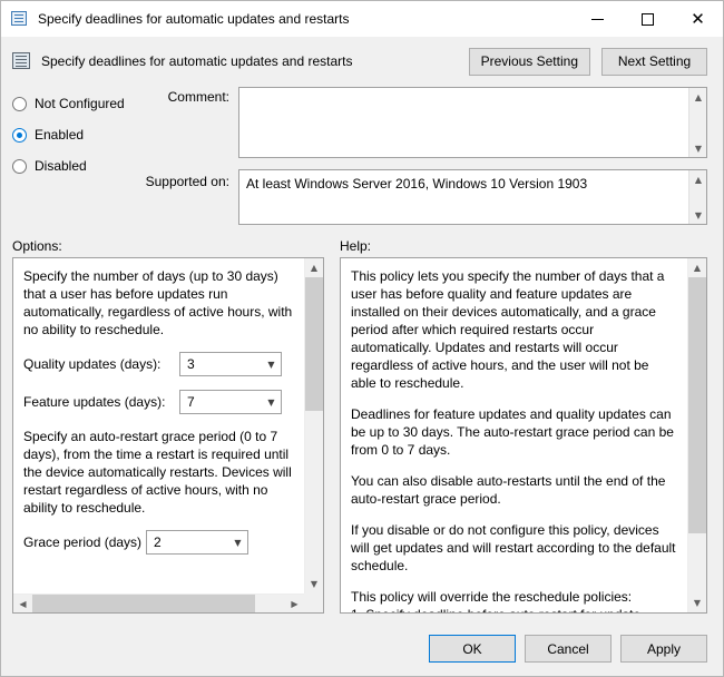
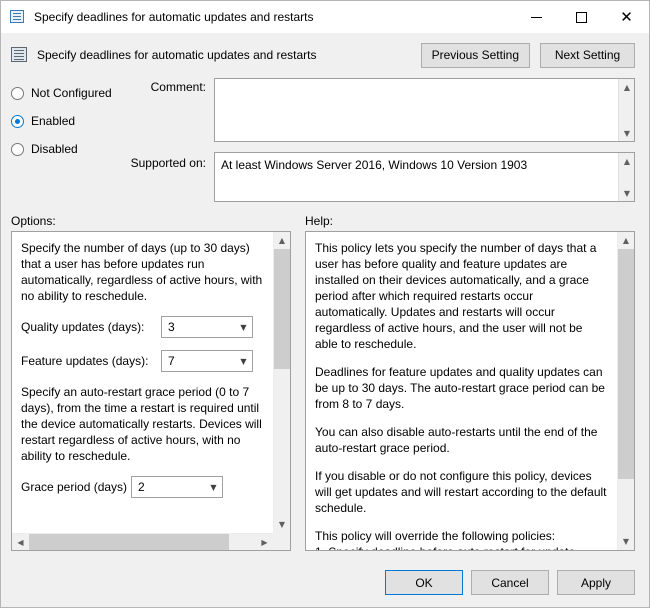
  Specify deadlines for automatic updates and restarts
  ✕
  Specify deadlines for automatic updates and restarts
  Previous Setting
  Next Setting
  Not Configured
  Enabled
  Disabled
  Comment:
  ▲
  ▼
  Supported on:
  At least Windows Server 2016, Windows 10 Version 1903
  ▲
  ▼
  Options:
  Specify the number of days (up to 30 days) that a user has before updates run automatically, regardless of active hours, with no ability to reschedule.
  Quality updates (days):
  3
  ▼
  Feature updates (days):
  7
  ▼
  Specify an auto-restart grace period (0 to 7 days), from the time a restart is required until the device automatically restarts. Devices will restart regardless of active hours, with no ability to reschedule.
  Grace period (days)
  2
  ▼
  ▲
  ▼
  ◀
  ▶
  Help:
  This policy lets you specify the number of days that a user has before quality and feature updates are installed on their devices automatically, and a grace period after which required restarts occur automatically. Updates and restarts will occur regardless of active hours, and the user will not be able to reschedule.
- Deadlines for feature updates and quality updates can be up to 30 days. The auto-restart grace period can be from 0 to 7 days.
+ Deadlines for feature updates and quality updates can be up to 30 days. The auto-restart grace period can be from 8 to 7 days.
  You can also disable auto-restarts until the end of the auto-restart grace period.
  If you disable or do not configure this policy, devices will get updates and will restart according to the default schedule.
- This policy will override the reschedule policies:
+ This policy will override the following policies:
  ▲
  ▼
  OK
  Cancel
  Apply
